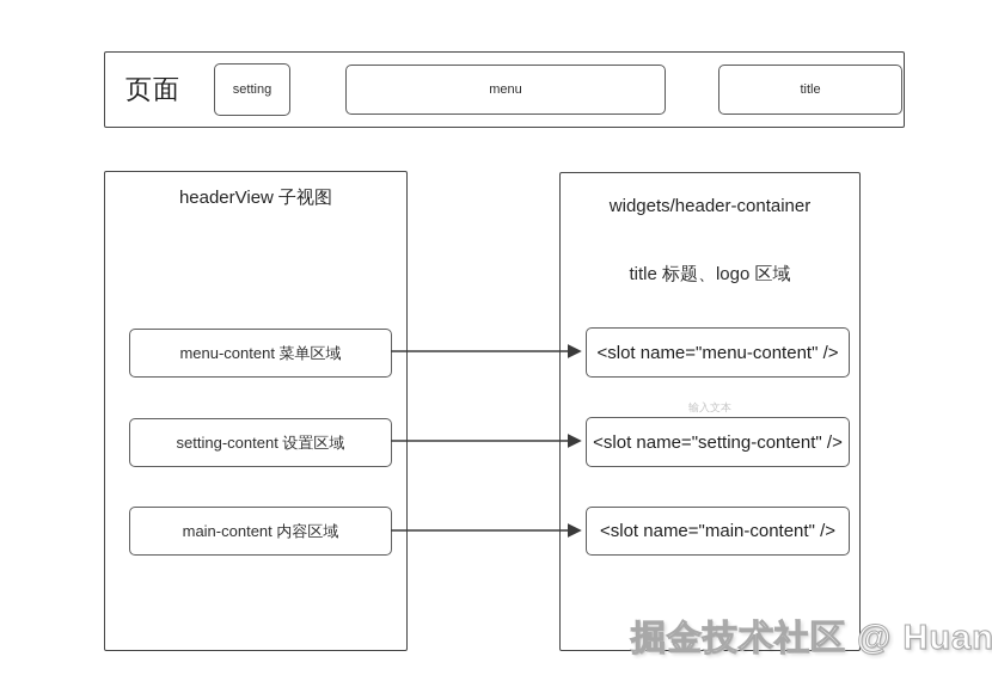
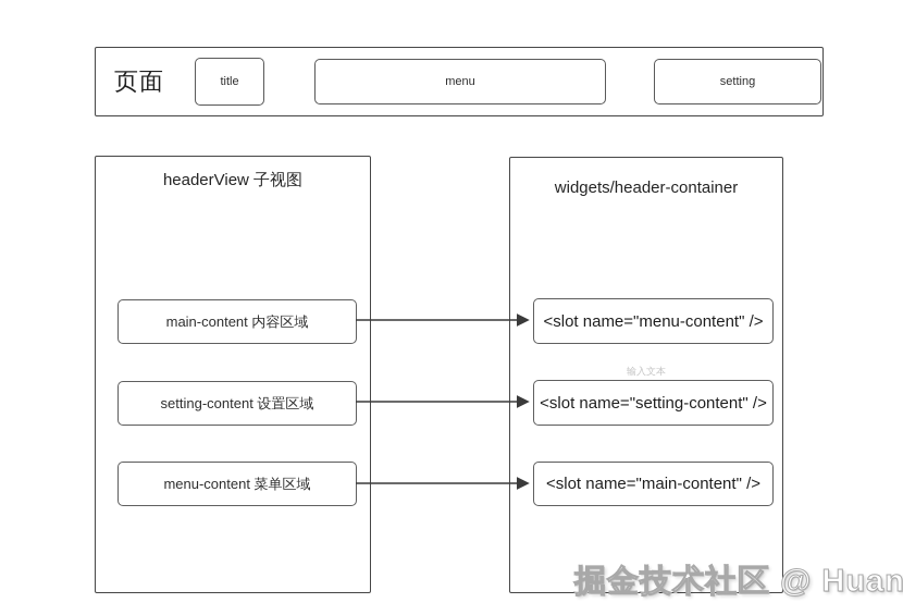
  页面
- setting
+ title
  menu
- title
+ setting
  headerView 子视图
- menu-content 菜单区域
+ main-content 内容区域
  setting-content 设置区域
- main-content 内容区域
+ menu-content 菜单区域
  widgets/header-container
- title 标题、logo 区域
  输入文本
  <slot name="menu-content" />
  <slot name="setting-content" />
  <slot name="main-content" />
  掘金技术社区 @ Huan
